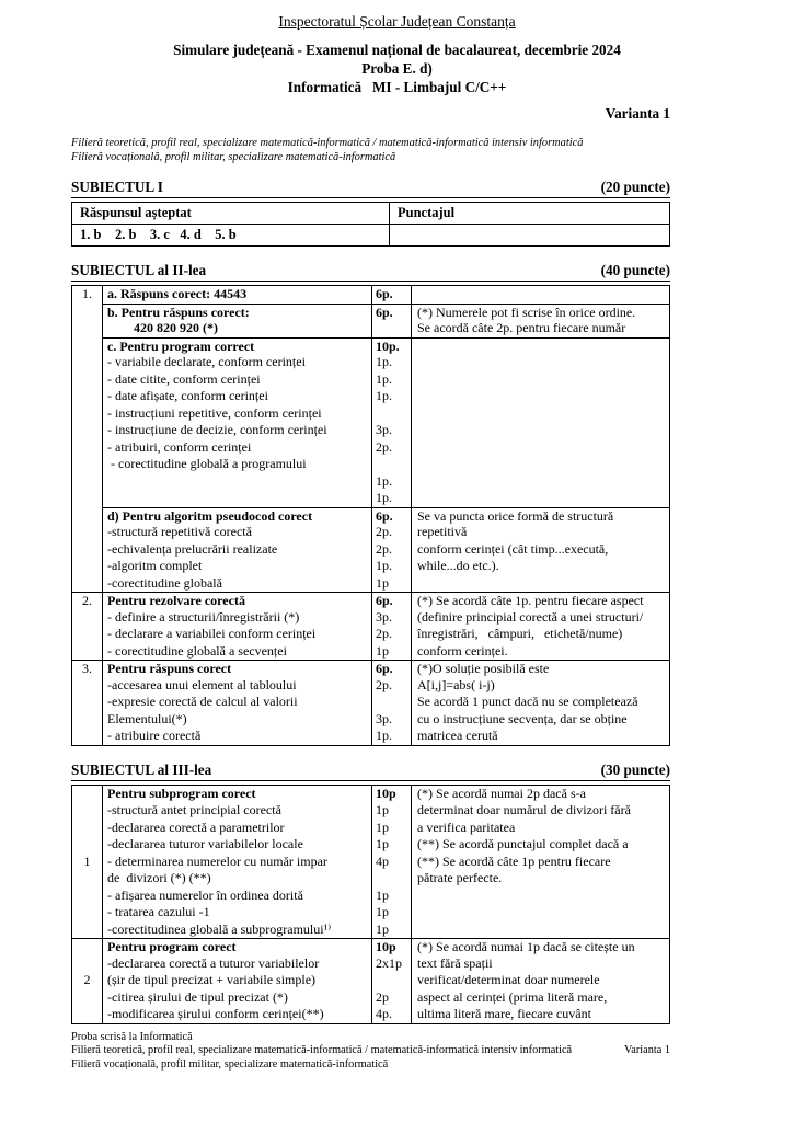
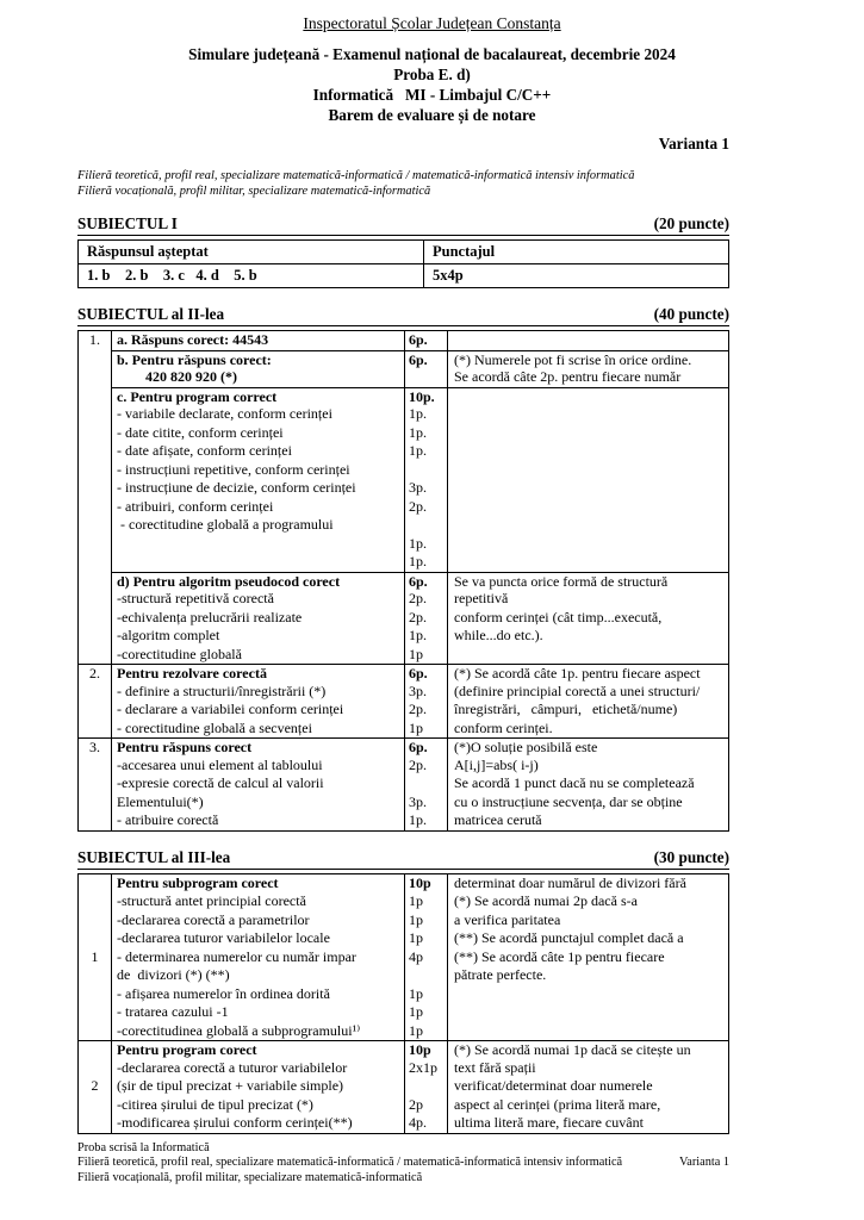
  Inspectoratul Școlar Județean Constanța
  Simulare județeană - Examenul național de bacalaureat, decembrie 2024
  Proba E. d)
  Informatică MI - Limbajul C/C++
+ Barem de evaluare și de notare
  Varianta 1
  Filieră teoretică, profil real, specializare matematică-informatică / matematică-informatică intensiv informatică
  Filieră vocațională, profil militar, specializare matematică-informatică
  SUBIECTUL I
  (20 puncte)
  Răspunsul așteptat
  Punctajul
  1. b 2. b 3. c 4. d 5. b
+ 5x4p
  SUBIECTUL al II-lea
  (40 puncte)
  1.
  a. Răspuns corect: 44543
  6p.
  b. Pentru răspuns corect:
  6p.
  (*) Numerele pot fi scrise în orice ordine.
  420 820 920 (*)
  Se acordă câte 2p. pentru fiecare număr
  c. Pentru program correct
  10p.
  - variabile declarate, conform cerinței
  1p.
  - date citite, conform cerinței
  1p.
  - date afișate, conform cerinței
  1p.
  - instrucțiuni repetitive, conform cerinței
  - instrucțiune de decizie, conform cerinței
  3p.
  - atribuiri, conform cerinței
  2p.
  - corectitudine globală a programului
  1p.
  1p.
  d) Pentru algoritm pseudocod corect
  6p.
  Se va puncta orice formă de structură
  -structură repetitivă corectă
  2p.
  repetitivă
  -echivalența prelucrării realizate
  2p.
  conform cerinței (cât timp...execută,
  -algoritm complet
  1p.
  while...do etc.).
  -corectitudine globală
  1p
  2.
  Pentru rezolvare corectă
  6p.
  (*) Se acordă câte 1p. pentru fiecare aspect
  - definire a structurii/înregistrării (*)
  3p.
  (definire principial corectă a unei structuri/
  - declarare a variabilei conform cerinței
  2p.
  înregistrări, câmpuri, etichetă/nume)
  - corectitudine globală a secvenței
  1p
  conform cerinței.
  3.
  Pentru răspuns corect
  6p.
  (*)O soluție posibilă este
  -accesarea unui element al tabloului
  2p.
  A[i,j]=abs( i-j)
  -expresie corectă de calcul al valorii
  Se acordă 1 punct dacă nu se completează
  Elementului(*)
  3p.
  cu o instrucțiune secvența, dar se obține
  - atribuire corectă
  1p.
  matricea cerută
  SUBIECTUL al III-lea
  (30 puncte)
  Pentru subprogram corect
  10p
- (*) Se acordă numai 2p dacă s-a
+ determinat doar numărul de divizori fără
  -structură antet principial corectă
  1p
- determinat doar numărul de divizori fără
+ (*) Se acordă numai 2p dacă s-a
  -declararea corectă a parametrilor
  1p
  a verifica paritatea
  -declararea tuturor variabilelor locale
  1p
  (**) Se acordă punctajul complet dacă a
  1
  - determinarea numerelor cu număr impar
  4p
  (**) Se acordă câte 1p pentru fiecare
  de divizori (*) (**)
  pătrate perfecte.
  - afișarea numerelor în ordinea dorită
  1p
  - tratarea cazului -1
  1p
  -corectitudinea globală a subprogramului¹⁾
  1p
  Pentru program corect
  10p
  (*) Se acordă numai 1p dacă se citește un
  -declararea corectă a tuturor variabilelor
  2x1p
  text fără spații
  2
  (șir de tipul precizat + variabile simple)
  verificat/determinat doar numerele
  -citirea șirului de tipul precizat (*)
  2p
  aspect al cerinței (prima literă mare,
  -modificarea șirului conform cerinței(**)
  4p.
  ultima literă mare, fiecare cuvânt
  Proba scrisă la Informatică
  Filieră teoretică, profil real, specializare matematică-informatică / matematică-informatică intensiv informatică
  Varianta 1
  Filieră vocațională, profil militar, specializare matematică-informatică
